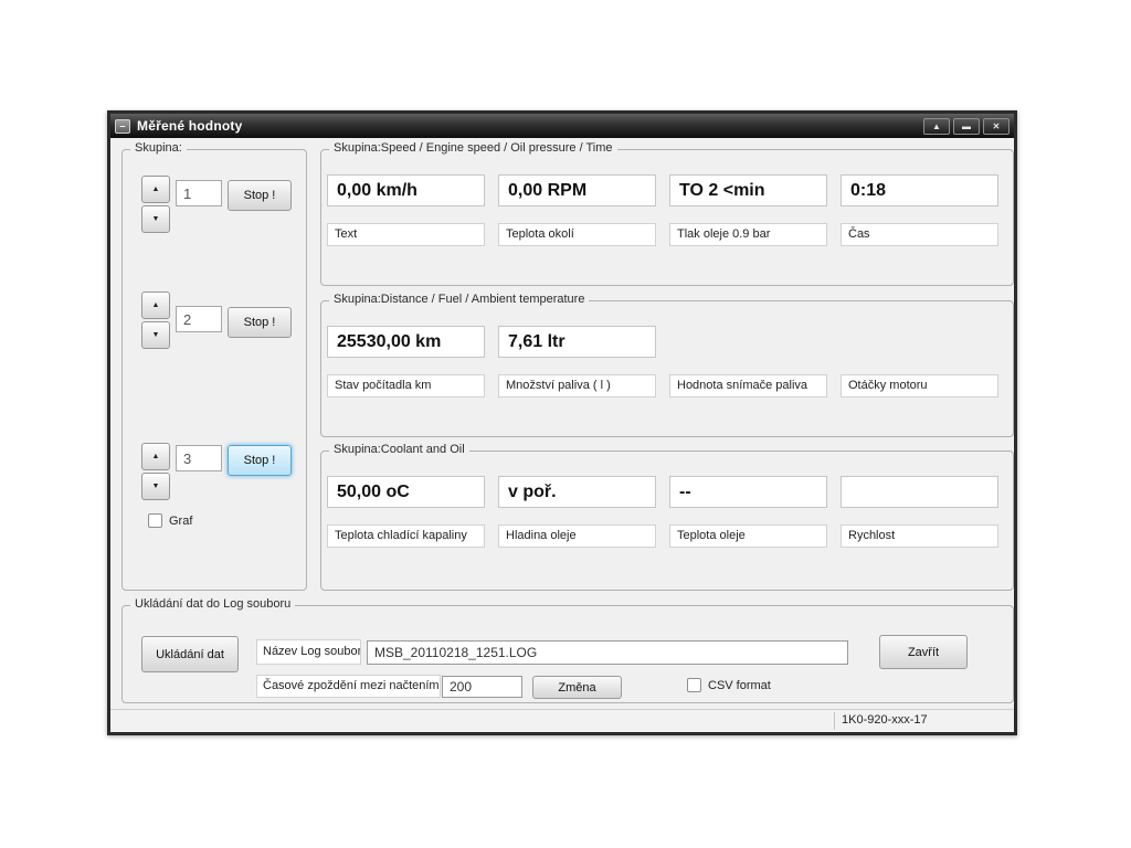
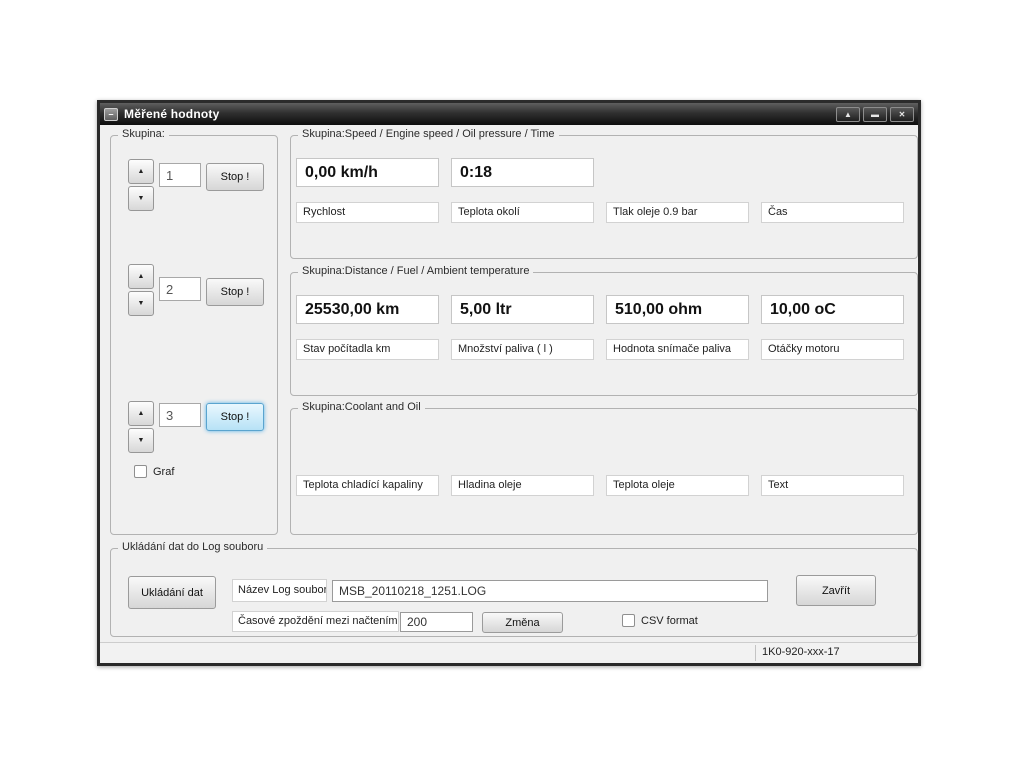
  –
  Měřené hodnoty
  ▲
  ▬
  ✕
  Skupina:
  1
  Stop !
  2
  Stop !
  3
  Stop !
  Graf
  Skupina:Speed / Engine speed / Oil pressure / Time
  0,00 km/h
- 0,00 RPM
- TO 2 <min
  0:18
- Text
+ Rychlost
  Teplota okolí
  Tlak oleje 0.9 bar
  Čas
  Skupina:Distance / Fuel / Ambient temperature
  25530,00 km
- 7,61 ltr
+ 5,00 ltr
+ 510,00 ohm
+ 10,00 oC
  Stav počítadla km
  Množství paliva ( l )
  Hodnota snímače paliva
  Otáčky motoru
  Skupina:Coolant and Oil
- 50,00 oC
- v poř.
- --
  Teplota chladící kapaliny
  Hladina oleje
  Teplota oleje
- Rychlost
+ Text
  Ukládání dat do Log souboru
  Ukládání dat
  Název Log soubor
  MSB_20110218_1251.LOG
  Časové zpoždění mezi načtením
  200
  Změna
  CSV format
  Zavřít
  1K0-920-xxx-17
